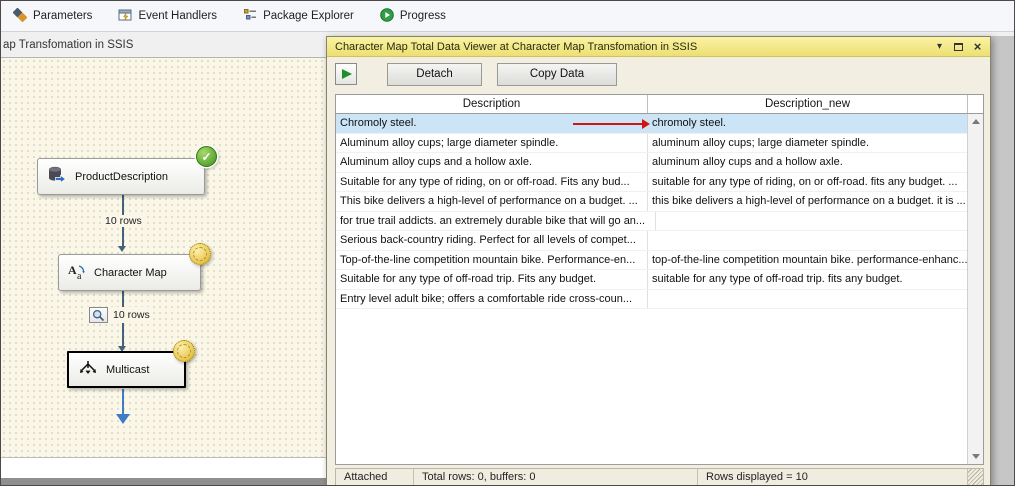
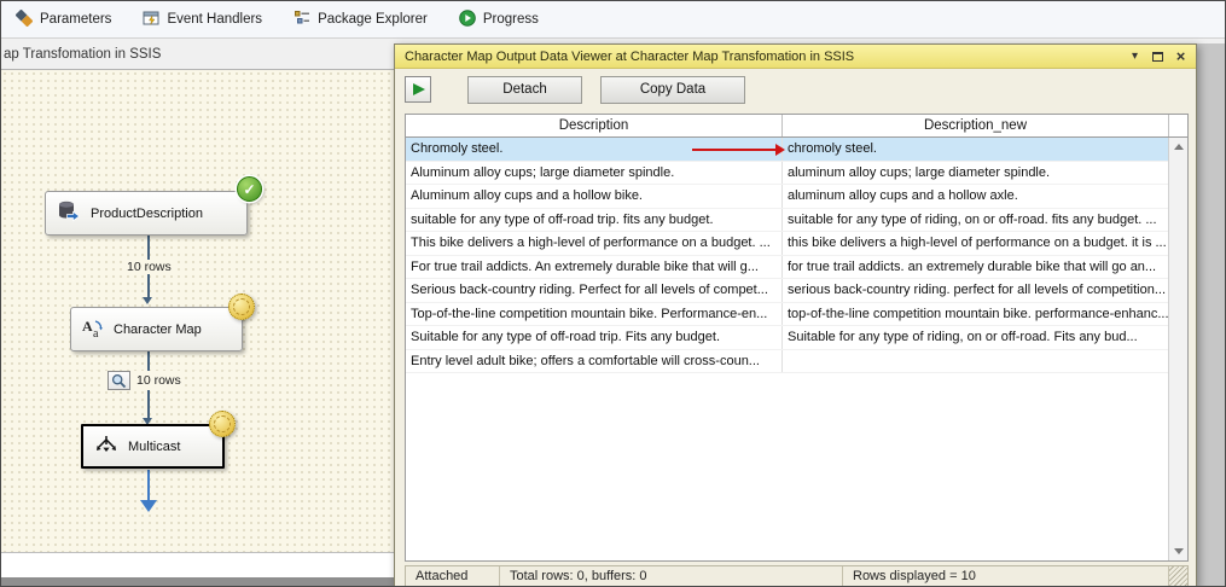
  Parameters
  Event Handlers
  Package Explorer
  Progress
  ap Transfomation in SSIS
  ProductDescription
  ✓
  10 rows
  A
  a
  Character Map
  10 rows
  Multicast
- Character Map Total Data Viewer at Character Map Transfomation in SSIS
+ Character Map Output Data Viewer at Character Map Transfomation in SSIS
  ▾
  ×
  Detach
  Copy Data
  Description
  Description_new
  Chromoly steel.
  chromoly steel.
  Aluminum alloy cups; large diameter spindle.
  aluminum alloy cups; large diameter spindle.
- Aluminum alloy cups and a hollow axle.
+ Aluminum alloy cups and a hollow bike.
  aluminum alloy cups and a hollow axle.
- Suitable for any type of riding, on or off-road. Fits any bud...
+ suitable for any type of off-road trip. fits any budget.
  suitable for any type of riding, on or off-road. fits any budget. ...
  This bike delivers a high-level of performance on a budget. ...
  this bike delivers a high-level of performance on a budget. it is ...
+ For true trail addicts. An extremely durable bike that will g...
  for true trail addicts. an extremely durable bike that will go an...
  Serious back-country riding. Perfect for all levels of compet...
+ serious back-country riding. perfect for all levels of competition...
  Top-of-the-line competition mountain bike. Performance-en...
  top-of-the-line competition mountain bike. performance-enhanc...
  Suitable for any type of off-road trip. Fits any budget.
- suitable for any type of off-road trip. fits any budget.
+ Suitable for any type of riding, on or off-road. Fits any bud...
- Entry level adult bike; offers a comfortable ride cross-coun...
+ Entry level adult bike; offers a comfortable will cross-coun...
  Attached
  Total rows: 0, buffers: 0
  Rows displayed = 10
